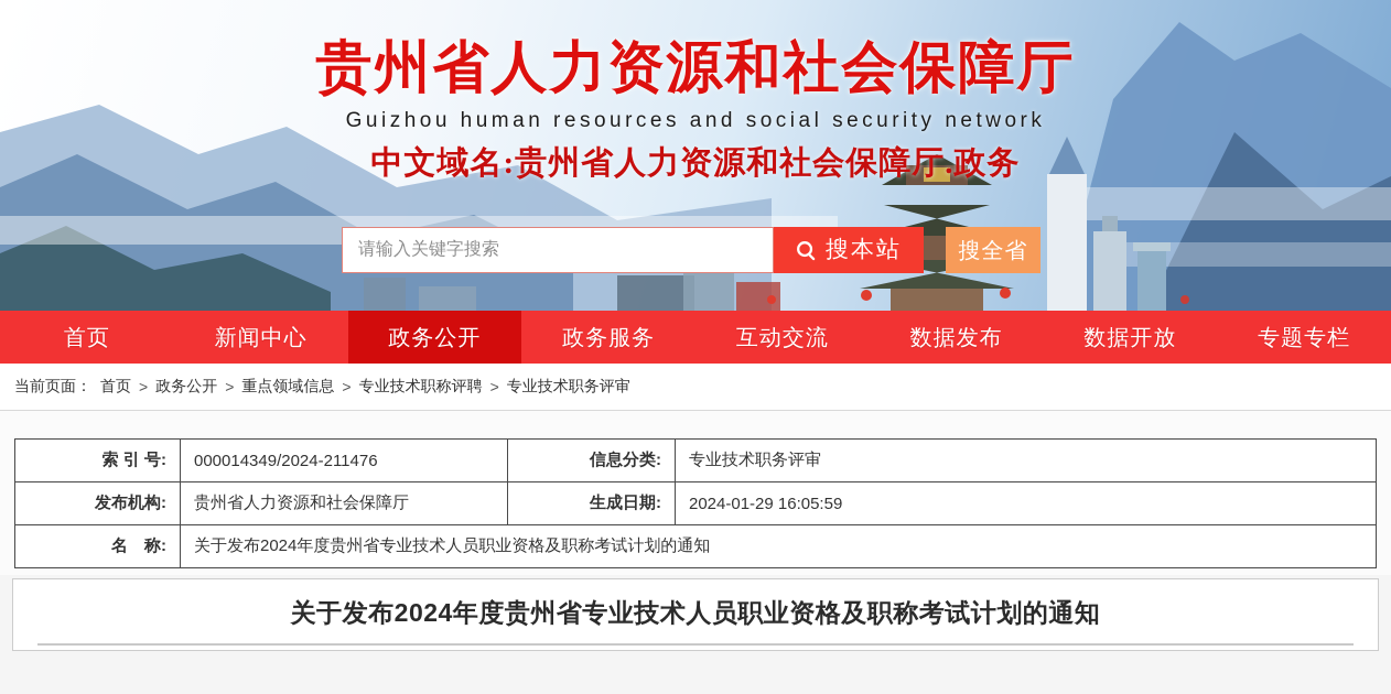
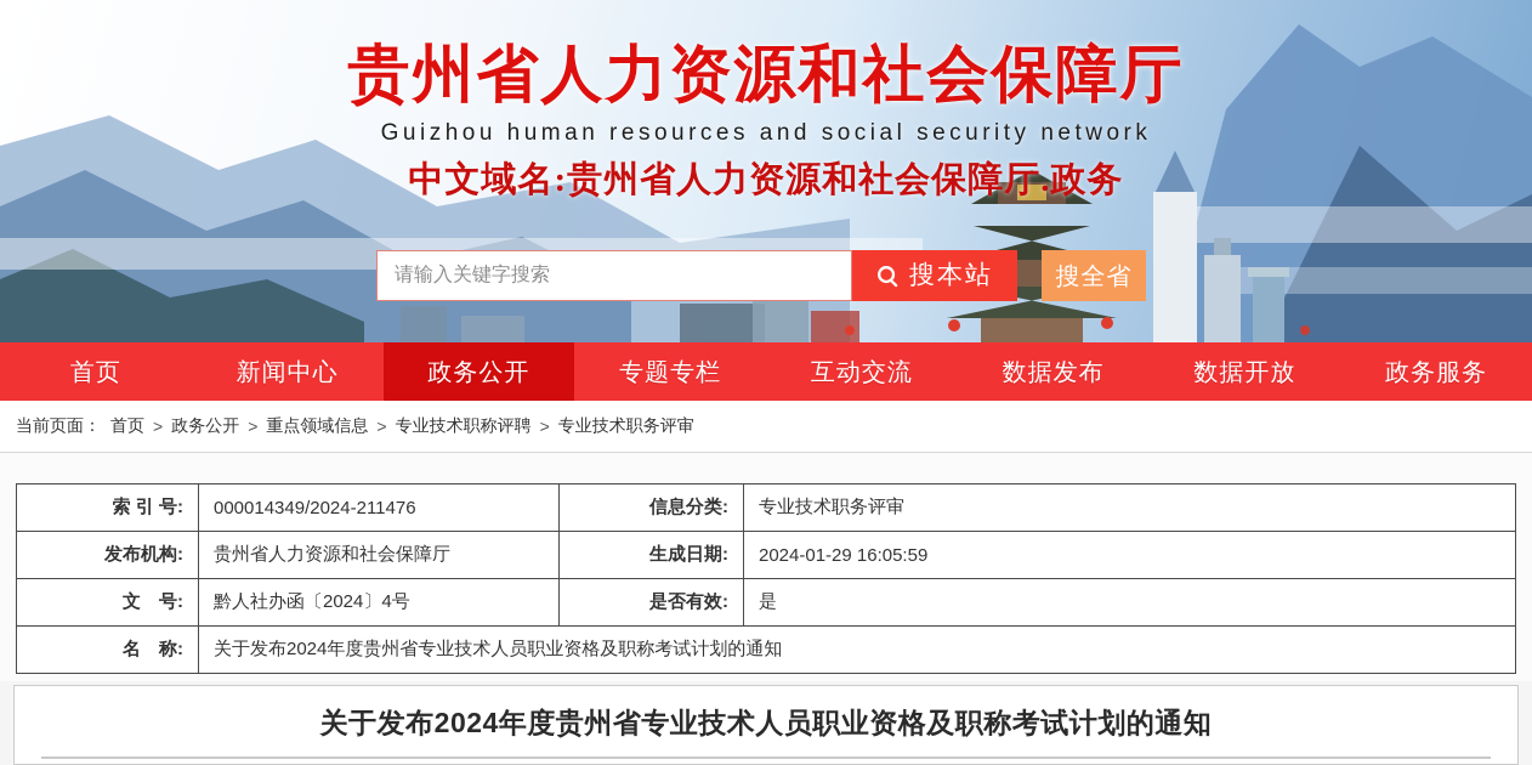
  贵州省人力资源和社会保障厅
  Guizhou human resources and social security network
  中文域名:贵州省人力资源和社会保障厅.政务
  请输入关键字搜索
  搜本站
  搜全省
  首页
  新闻中心
  政务公开
- 政务服务
+ 专题专栏
  互动交流
  数据发布
  数据开放
- 专题专栏
+ 政务服务
  当前页面：
  首页
  >
  政务公开
  >
  重点领域信息
  >
  专业技术职称评聘
  >
  专业技术职务评审
  索 引 号:	000014349/2024-211476	信息分类:	专业技术职务评审
  发布机构:	贵州省人力资源和社会保障厅	生成日期:	2024-01-29 16:05:59
+ 文 号:	黔人社办函〔2024〕4号	是否有效:	是
  名 称:	关于发布2024年度贵州省专业技术人员职业资格及职称考试计划的通知
  关于发布2024年度贵州省专业技术人员职业资格及职称考试计划的通知
